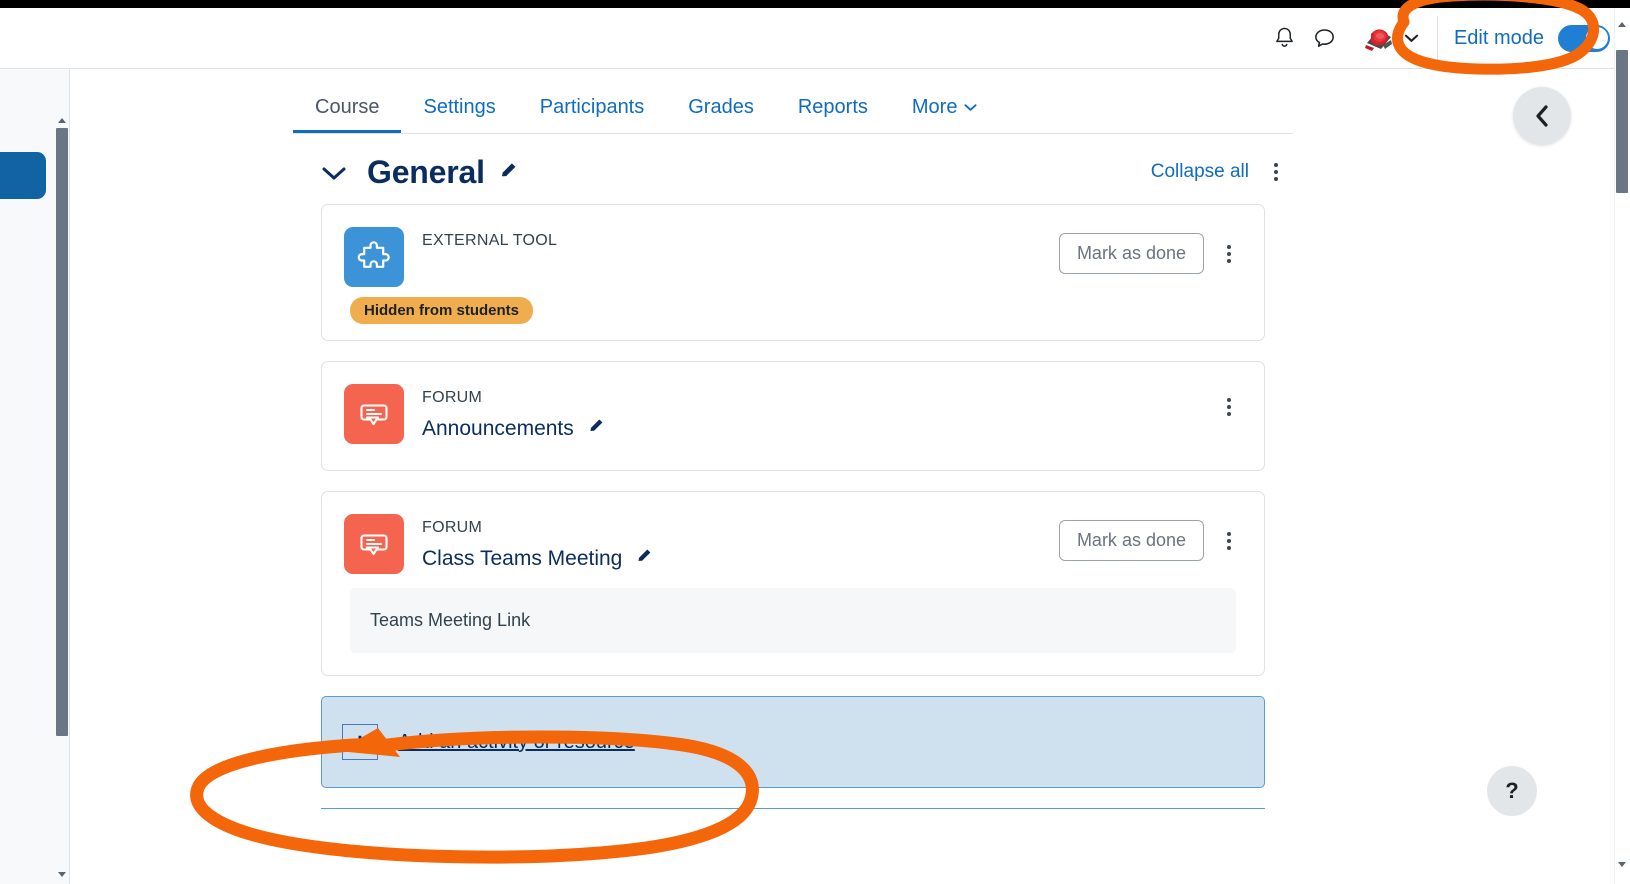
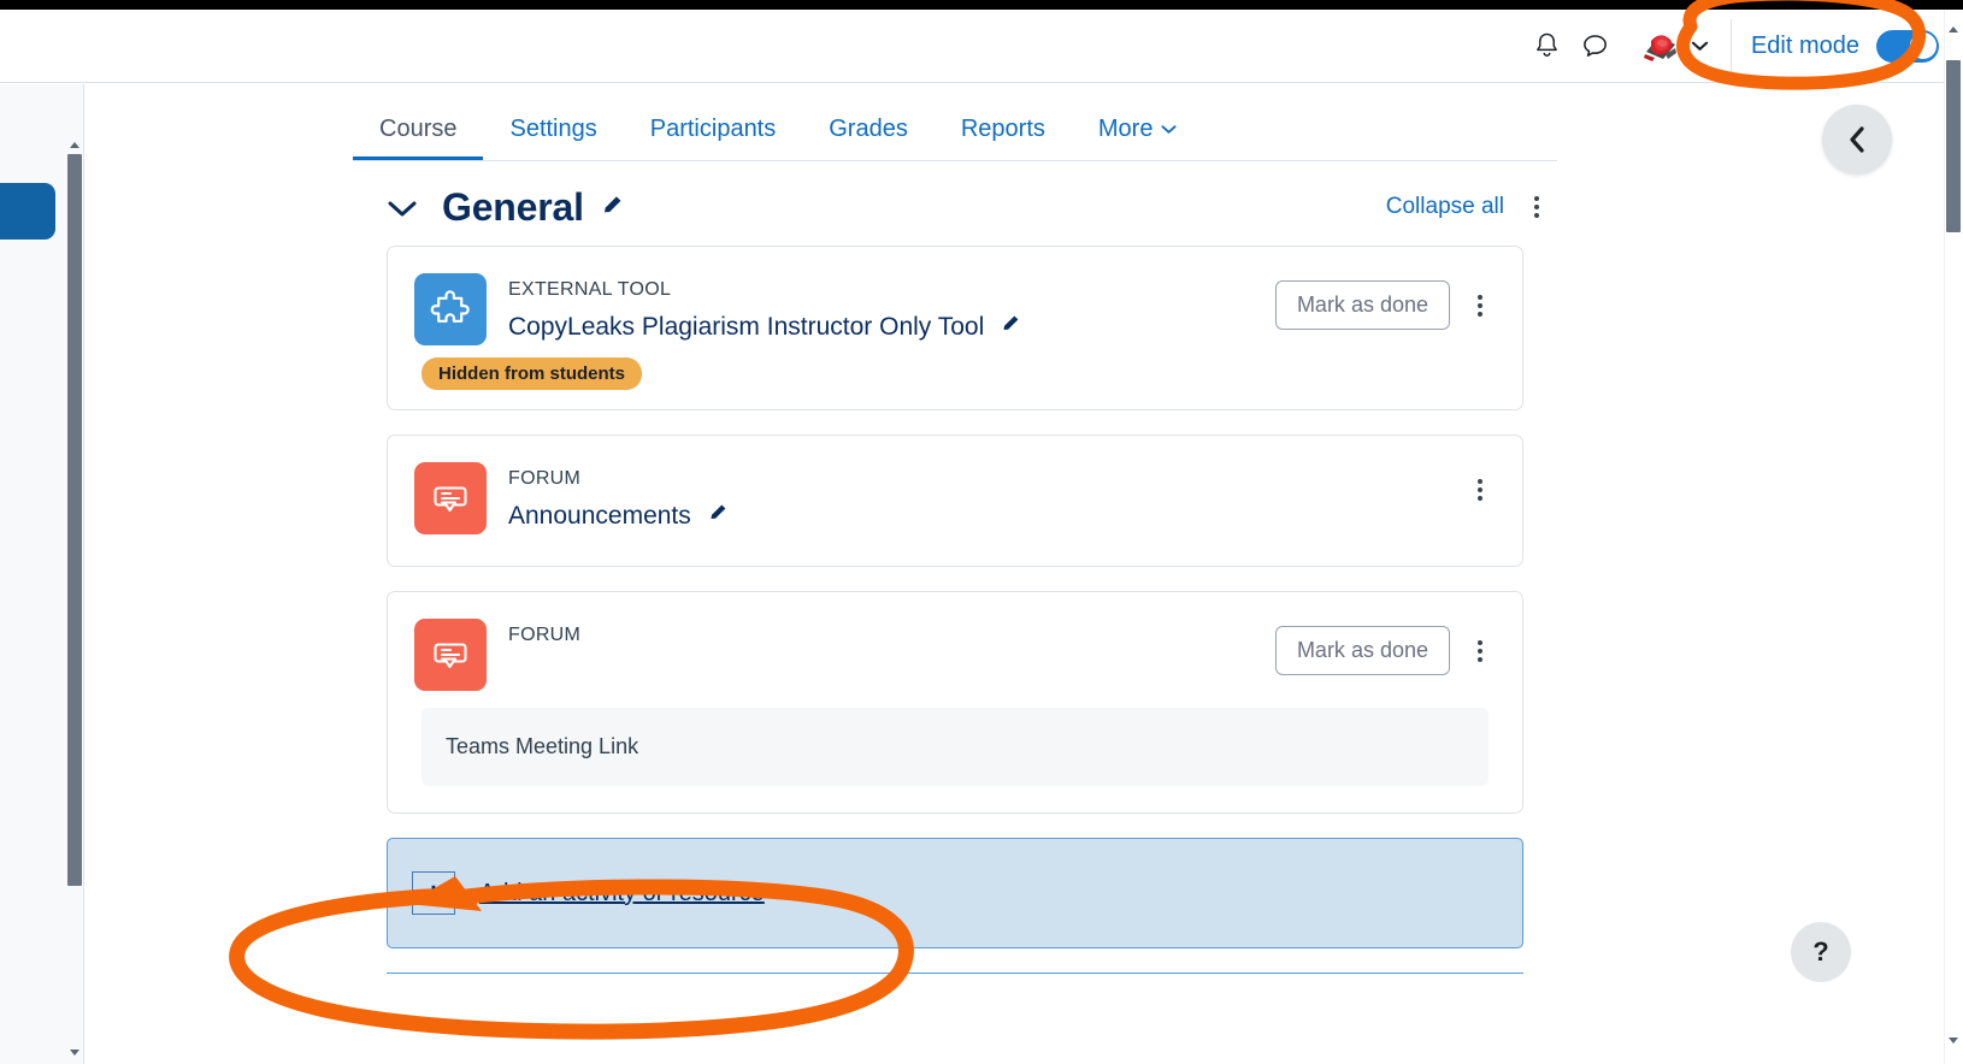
  Edit mode
  Course
  Settings
  Participants
  Grades
  Reports
  More
  General
  Collapse all
  EXTERNAL TOOL
+ CopyLeaks Plagiarism Instructor Only Tool
  Mark as done
  Hidden from students
  FORUM
  Announcements
  FORUM
- Class Teams Meeting
  Mark as done
  Teams Meeting Link
  ?
